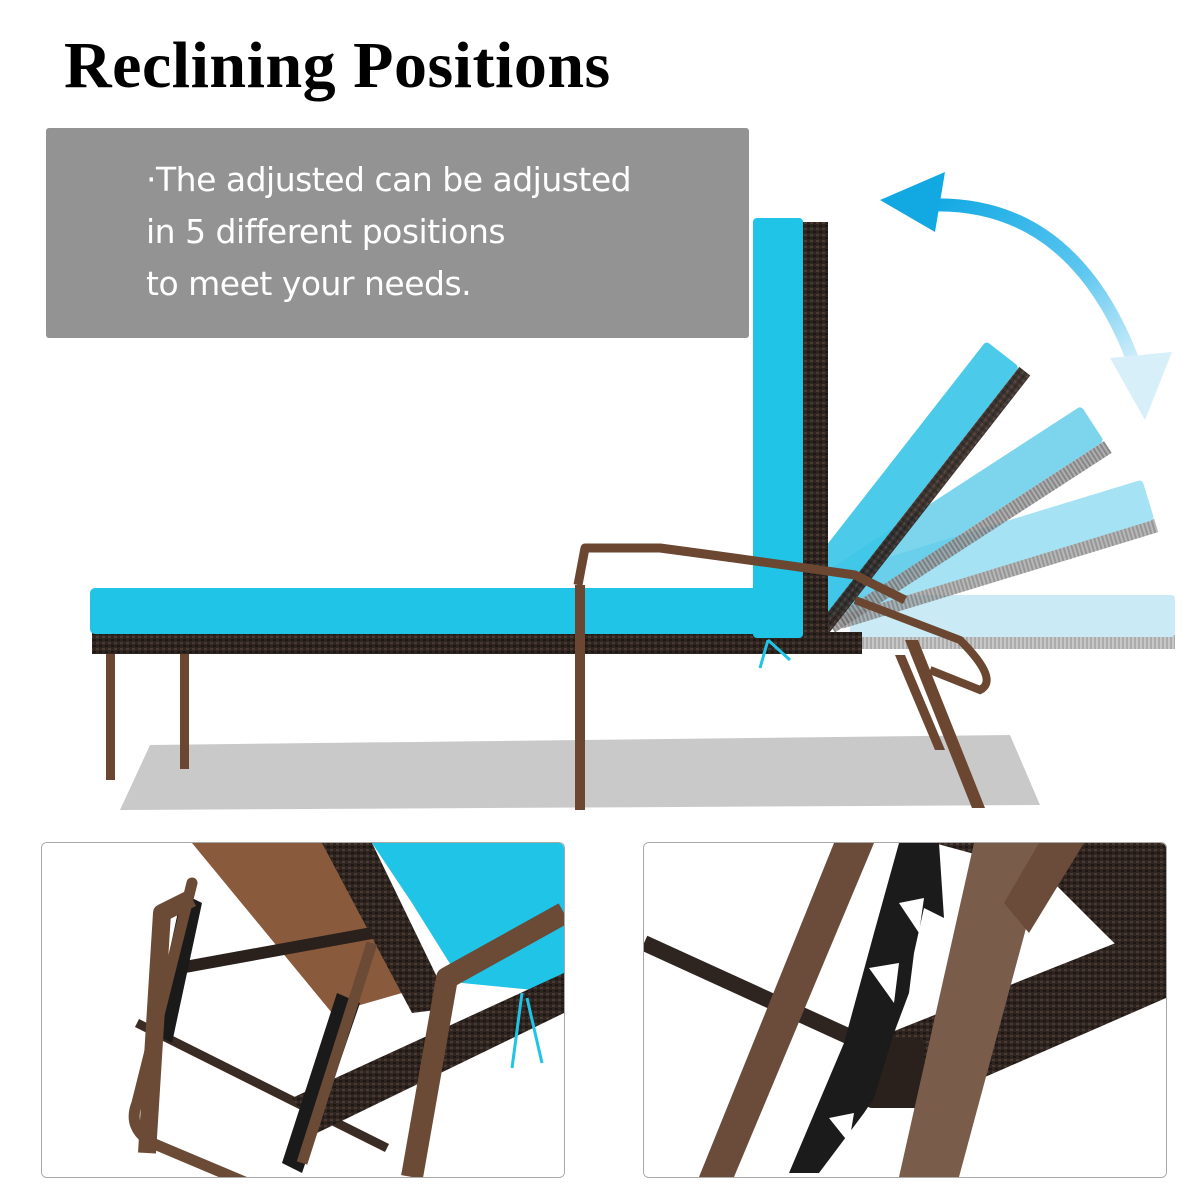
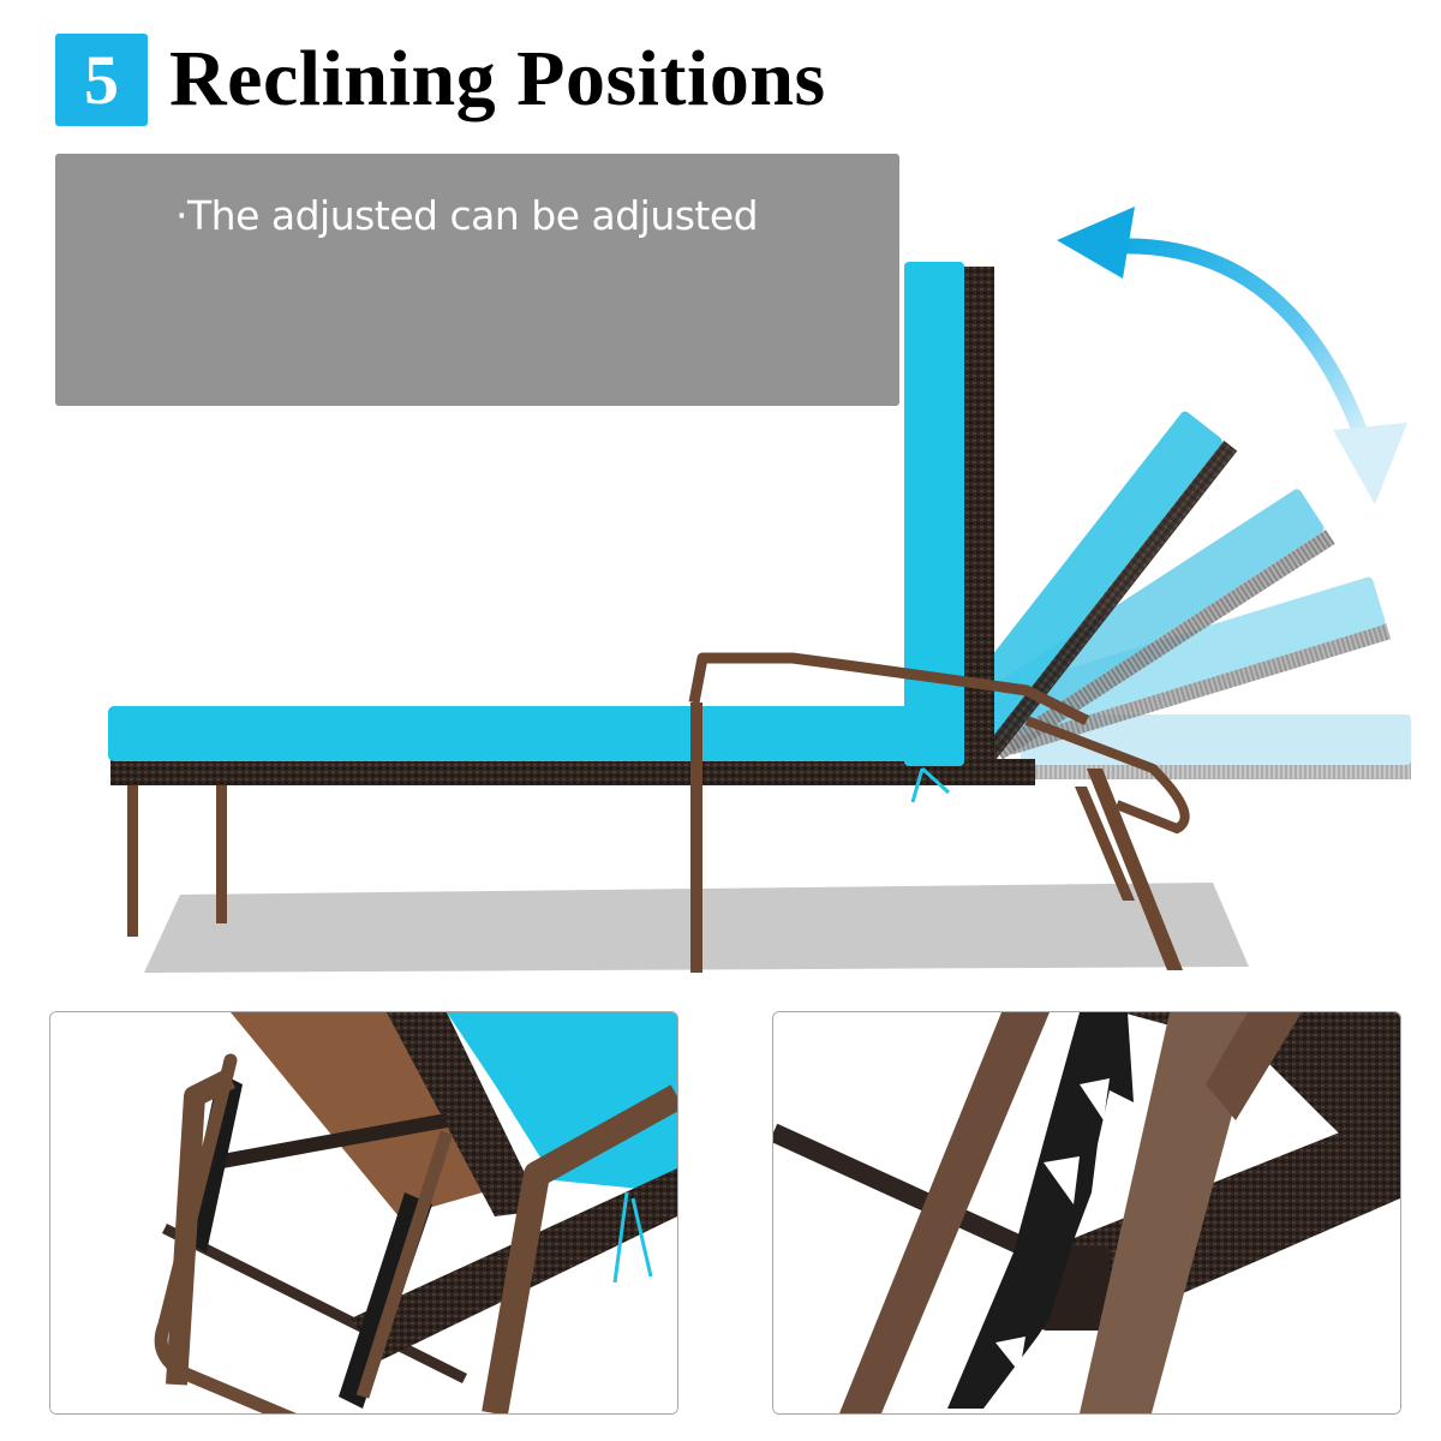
+ 5
  Reclining Positions
  ·The adjusted can be adjusted
- in 5 different positions
- to meet your needs.
